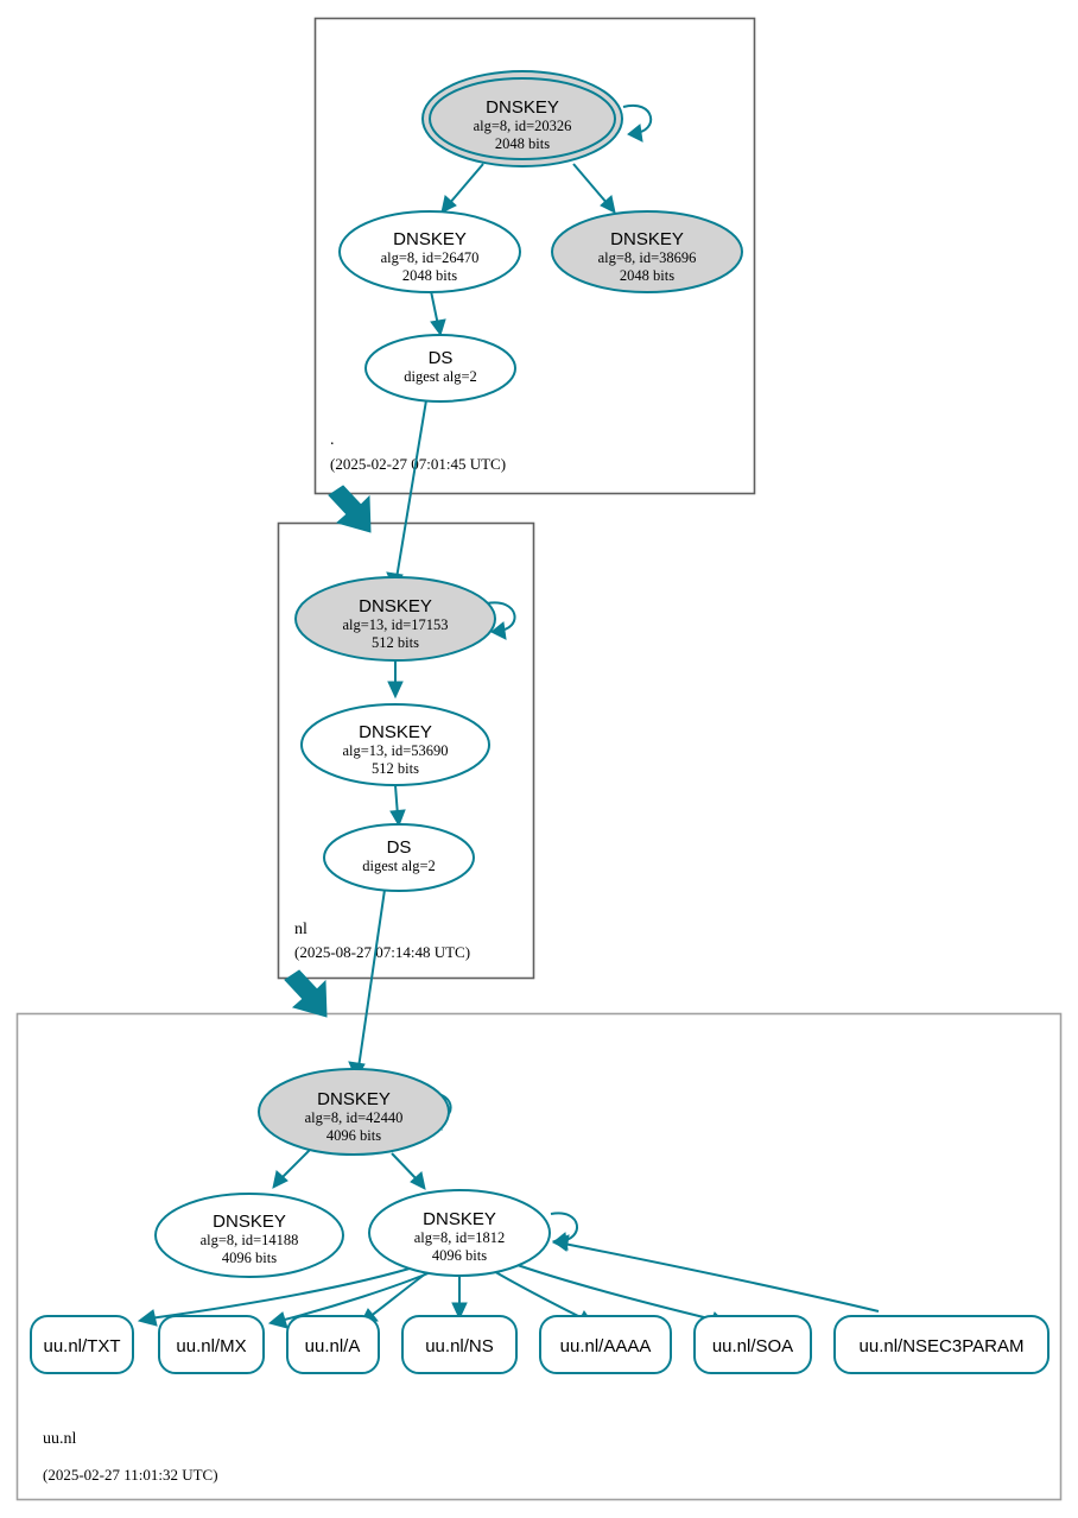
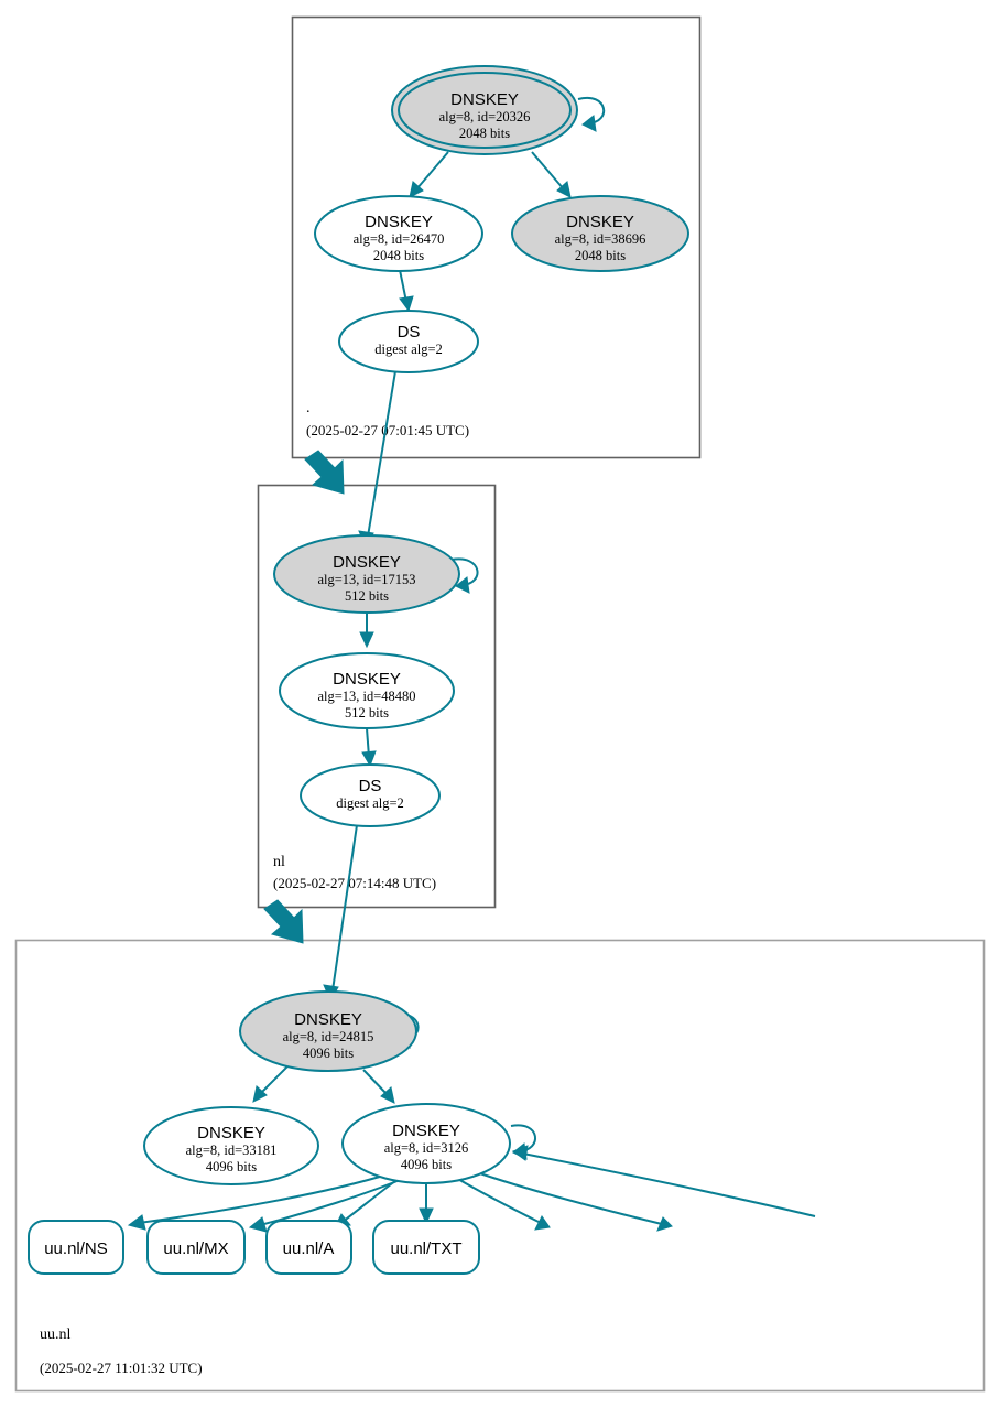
  DNSKEY
  alg=8, id=20326
  2048 bits
  DNSKEY
  alg=8, id=26470
  2048 bits
  DNSKEY
  alg=8, id=38696
  2048 bits
  DS
  digest alg=2
  .
  (2025-02-277:01:45 UTC)
  DNSKEY
  alg=13, id=17153
  512 bits
  DNSKEY
- alg=13, id=53690
+ alg=13, id=48480
  512 bits
  DS
  digest alg=2
  nl
- (2025-08-27 07:14:48 UTC)
+ (2025-02-27 07:14:48 UTC)
  DNSKEY
- alg=8, id=42440
+ alg=8, id=24815
  4096 bits
  DNSKEY
- alg=8, id=14188
+ alg=8, id=33181
  4096 bits
  DNSKEY
- alg=8, id=1812
+ alg=8, id=3126
  4096 bits
- uu.nl/TXT
+ uu.nl/NS
  uu.nl/MX
  uu.nl/A
- uu.nl/NS
+ uu.nl/TXT
- uu.nl/AAAA
- uu.nl/SOA
- uu.nl/NSEC3PARAM
  uu.nl
  (2025-02-27 11:01:32 UTC)
